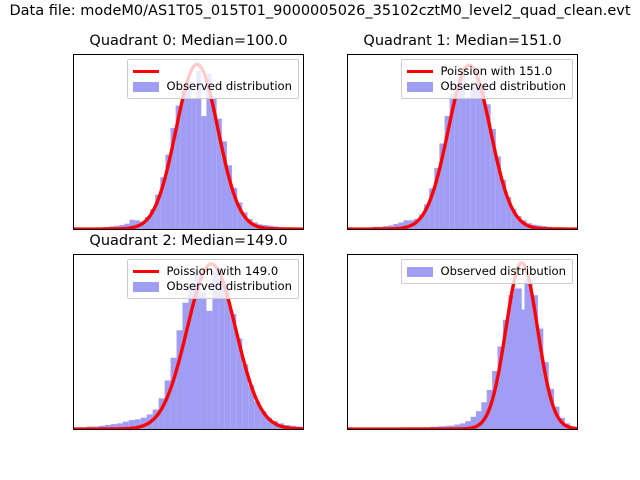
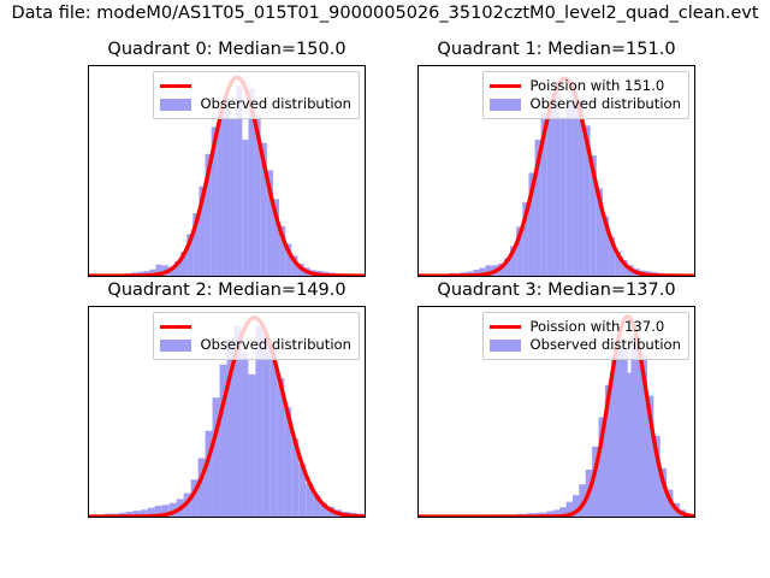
  Data file: modeM0/AS1T05_015T01_9000005026_35102cztM0_level2_quad_clean.evt
- Quadrant 0: Median=100.0
+ Quadrant 0: Median=150.0
  Observed distribution
  Quadrant 1: Median=151.0
  Poission with 151.0
  Observed distribution
  Quadrant 2: Median=149.0
- Poission with 149.0
  Observed distribution
+ Quadrant 3: Median=137.0
+ Poission with 137.0
  Observed distribution
